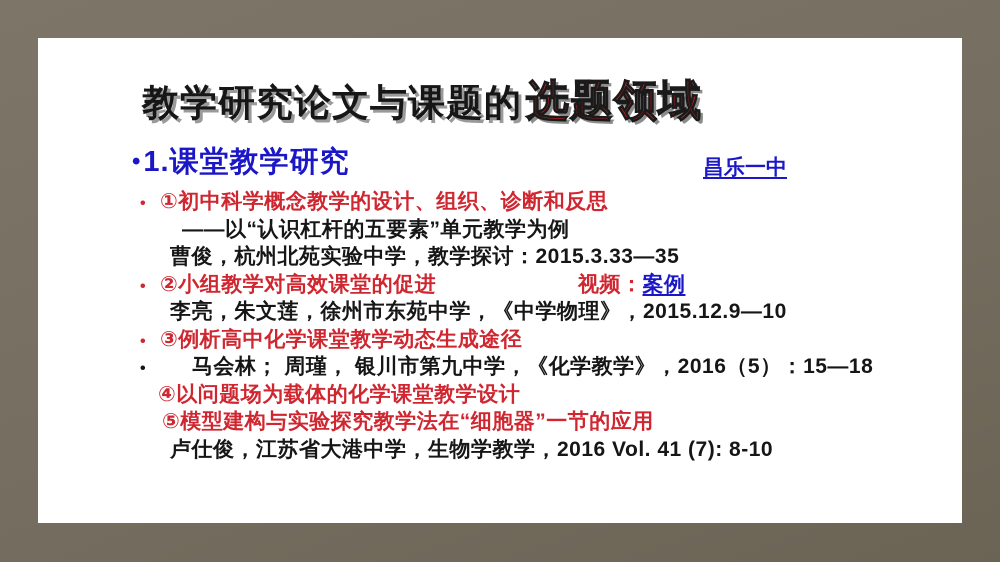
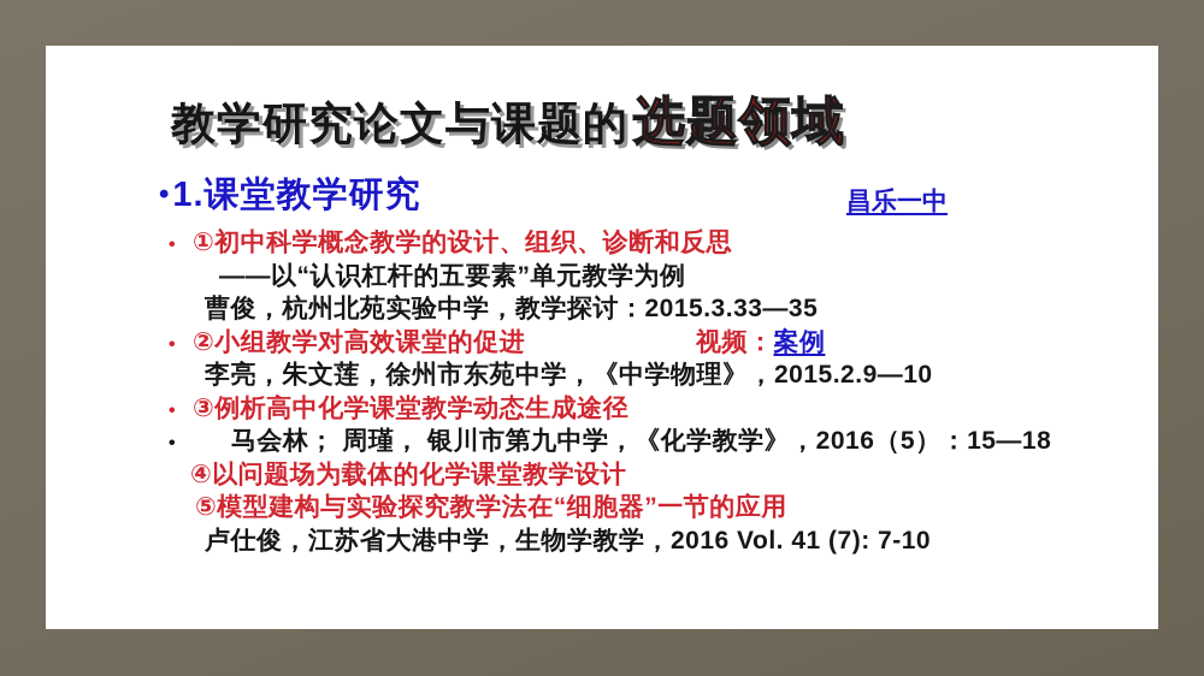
  教学研究论文与课题的选题领域
  •1.课堂教学研究
  昌乐一中
  • ①初中科学概念教学的设计、组织、诊断和反思
  ——以“认识杠杆的五要素”单元教学为例
  曹俊，杭州北苑实验中学，教学探讨：2015.3.33—35
  • ②小组教学对高效课堂的促进
  视频：案例
- 李亮，朱文莲，徐州市东苑中学，《中学物理》，2015.12.9—10
+ 李亮，朱文莲，徐州市东苑中学，《中学物理》，2015.2.9—10
  • ③例析高中化学课堂教学动态生成途径
  • 马会林； 周瑾， 银川市第九中学，《化学教学》，2016（5）：15—18
  ④以问题场为载体的化学课堂教学设计
  ⑤模型建构与实验探究教学法在“细胞器”一节的应用
- 卢仕俊，江苏省大港中学，生物学教学，2016 Vol. 41 (7): 8-10
+ 卢仕俊，江苏省大港中学，生物学教学，2016 Vol. 41 (7): 7-10
